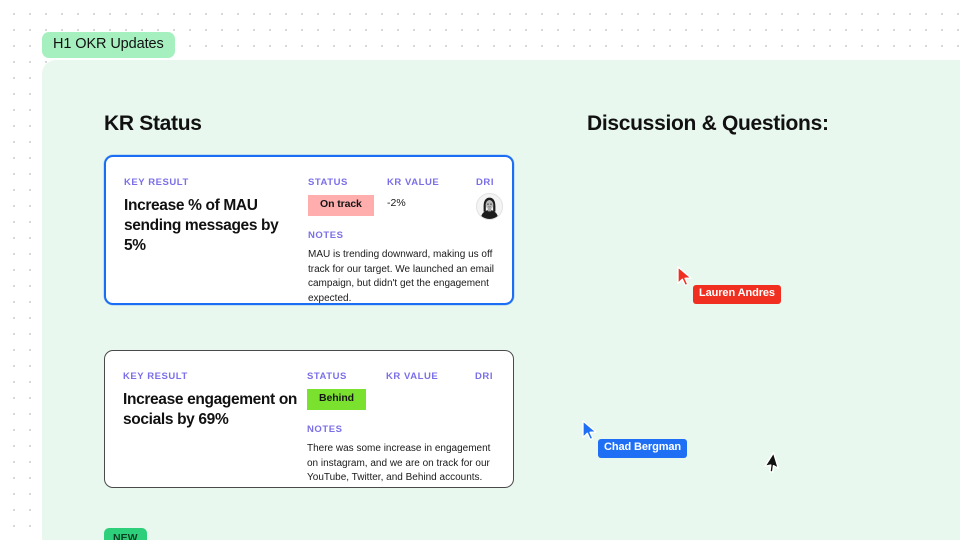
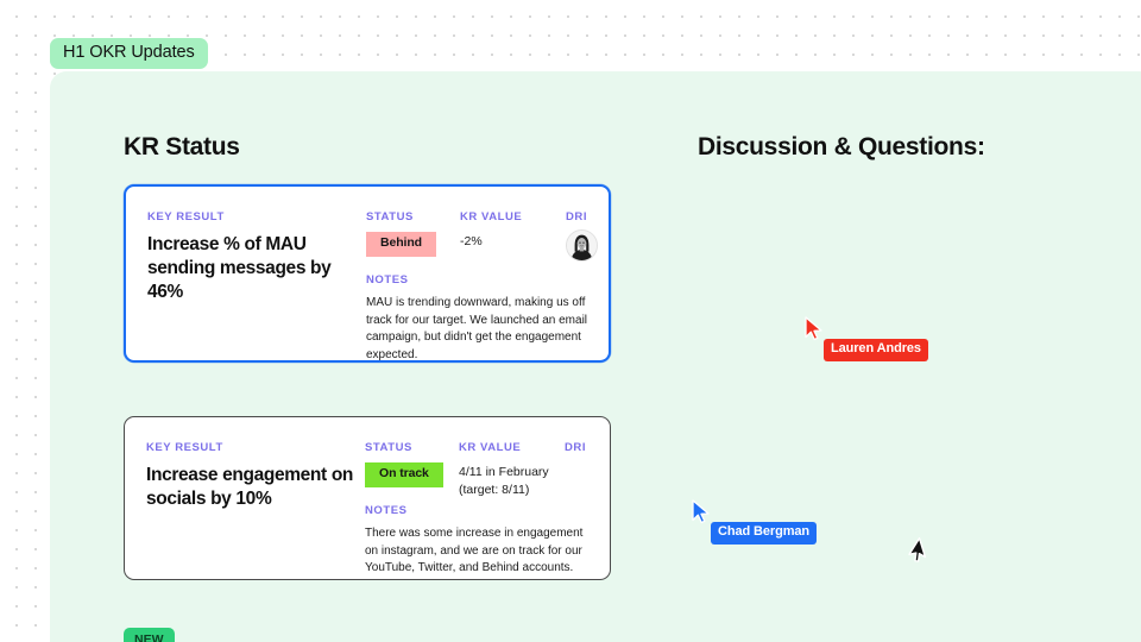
  H1 OKR Updates
  KR Status
  Discussion & Questions:
  KEY RESULT
- Increase % of MAU sending messages by 5%
+ Increase % of MAU sending messages by 46%
  STATUS
- On track
+ Behind
  KR VALUE
  -2%
  DRI
  NOTES
  MAU is trending downward, making us off track for our target. We launched an email campaign, but didn't get the engagement expected.
  KEY RESULT
- Increase engagement on socials by 69%
+ Increase engagement on socials by 10%
  STATUS
- Behind
+ On track
  KR VALUE
+ 4/11 in February (target: 8/11)
  DRI
  NOTES
  There was some increase in engagement on instagram, and we are on track for our YouTube, Twitter, and Behind accounts.
  NEW
  Lauren Andres
  Chad Bergman
